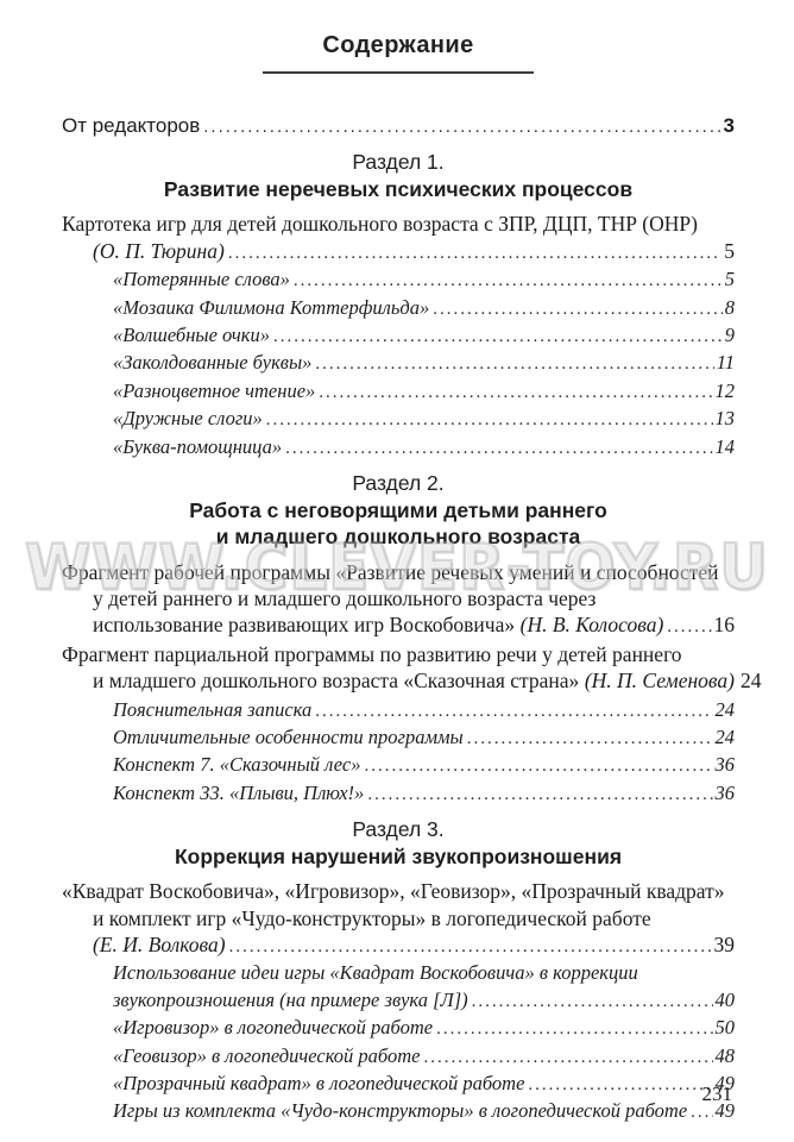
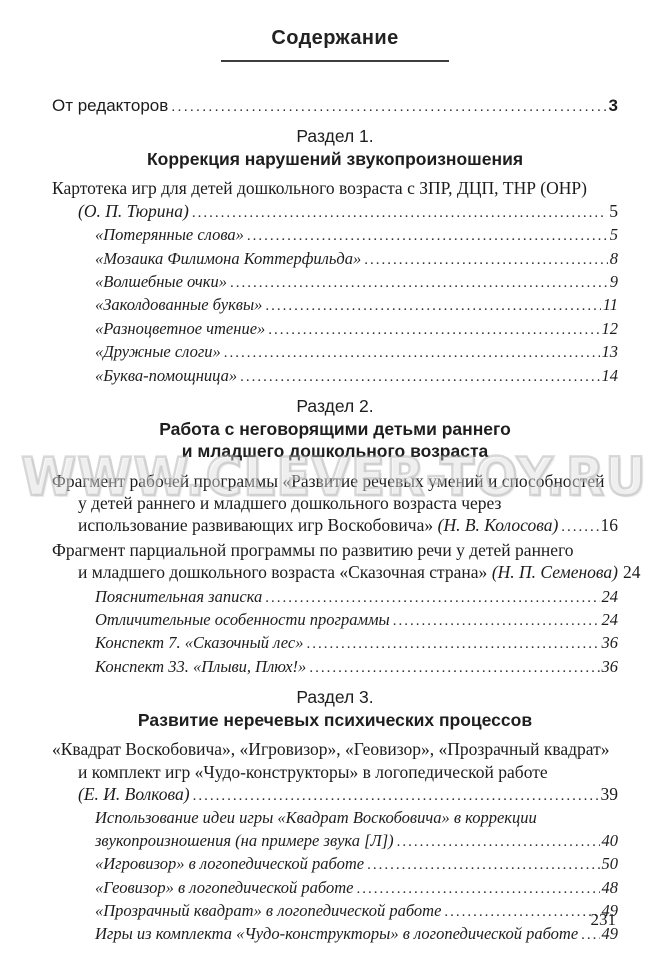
  Содержание
  От редакторов
  3
  Раздел 1.
- Развитие неречевых психических процессов
+ Коррекция нарушений звукопроизношения
  Картотека игр для детей дошкольного возраста с ЗПР, ДЦП, ТНР (ОНР)
  (О. П. Тюрина)
  5
  «Потерянные слова»
  5
  «Мозаика Филимона Коттерфильда»
  8
  «Волшебные очки»
  9
  «Заколдованные буквы»
  11
  «Разноцветное чтение»
  12
  «Дружные слоги»
  13
  «Буква-помощница»
  14
  Раздел 2.
  Работа с неговорящими детьми раннего
  и младшего дошкольного возраста
  Фрагмент рабочей программы «Развитие речевых умений и способностей
  у детей раннего и младшего дошкольного возраста через
  использование развивающих игр Воскобовича»
  (Н. В. Колосова)
  16
  Фрагмент парциальной программы по развитию речи у детей раннего
  и младшего дошкольного возраста «Сказочная страна»
  (Н. П. Семенова)
  24
  Пояснительная записка
  24
  Отличительные особенности программы
  24
  Конспект 7. «Сказочный лес»
  36
  Конспект 33. «Плыви, Плюх!»
  36
  Раздел 3.
- Коррекция нарушений звукопроизношения
+ Развитие неречевых психических процессов
  «Квадрат Воскобовича», «Игровизор», «Геовизор», «Прозрачный квадрат»
  и комплект игр «Чудо-конструкторы» в логопедической работе
  (Е. И. Волкова)
  39
  Использование идеи игры «Квадрат Воскобовича» в коррекции
  звукопроизношения (на примере звука [Л])
  40
  «Игровизор» в логопедической работе
  50
  «Геовизор» в логопедической работе
  48
  «Прозрачный квадрат» в логопедической работе
  49
  Игры из комплекта «Чудо-конструкторы» в логопедической работе
  49
  WWW.CLEVER-TOY.RU
  231
